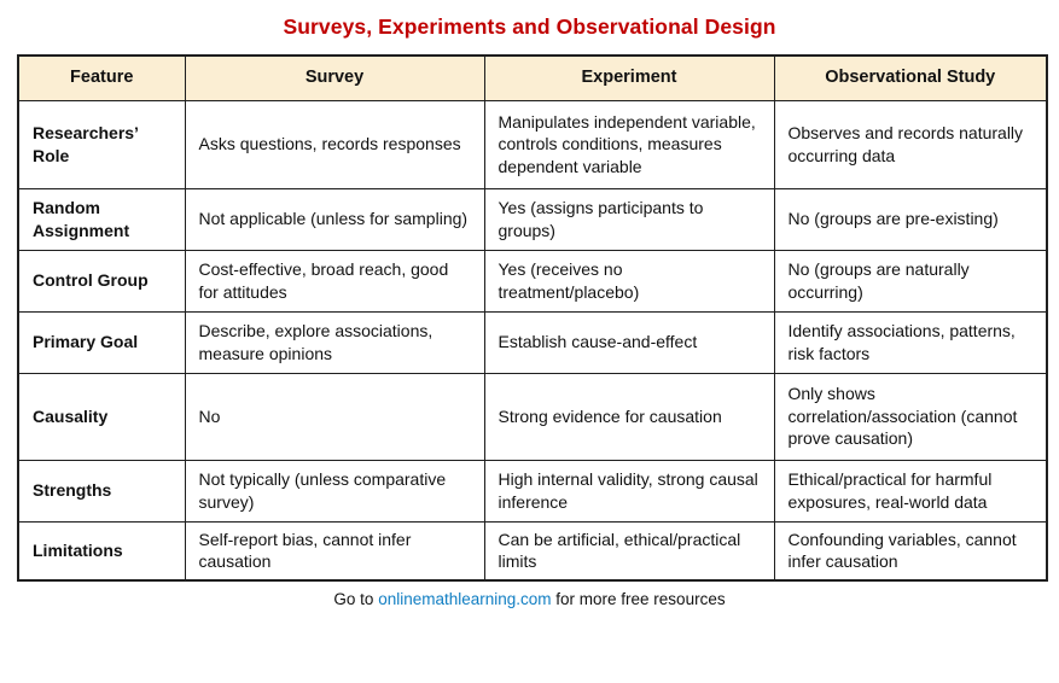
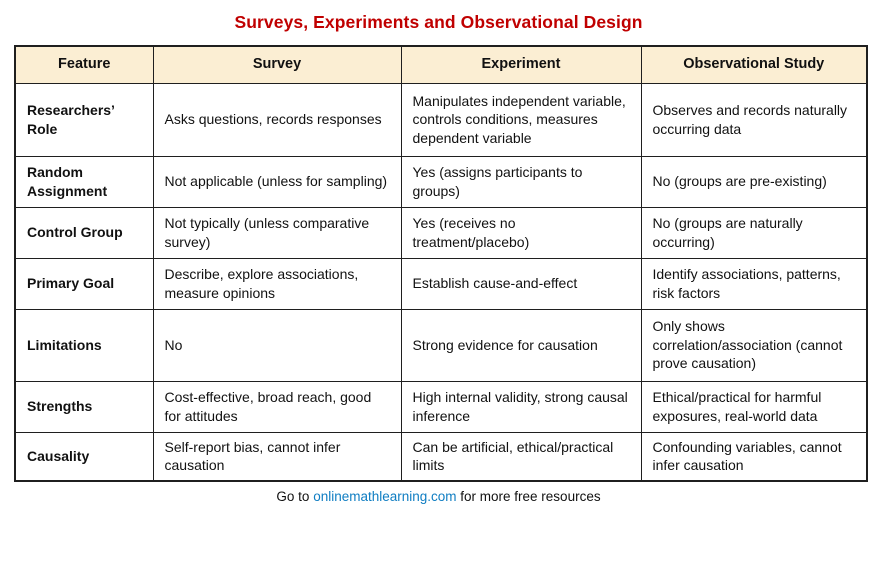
  Surveys, Experiments and Observational Design
  Feature	Survey	Experiment	Observational Study
  Researchers’ Role	Asks questions, records responses	Manipulates independent variable, controls conditions, measures dependent variable	Observes and records naturally occurring data
  Random Assignment	Not applicable (unless for sampling)	Yes (assigns participants to groups)	No (groups are pre-existing)
- Control Group	Cost-effective, broad reach, good for attitudes	Yes (receives no treatment/placebo)	No (groups are naturally occurring)
+ Control Group	Not typically (unless comparative survey)	Yes (receives no treatment/placebo)	No (groups are naturally occurring)
  Primary Goal	Describe, explore associations, measure opinions	Establish cause-and-effect	Identify associations, patterns, risk factors
- Causality	No	Strong evidence for causation	Only shows correlation/association (cannot prove causation)
+ Limitations	No	Strong evidence for causation	Only shows correlation/association (cannot prove causation)
- Strengths	Not typically (unless comparative survey)	High internal validity, strong causal inference	Ethical/practical for harmful exposures, real-world data
+ Strengths	Cost-effective, broad reach, good for attitudes	High internal validity, strong causal inference	Ethical/practical for harmful exposures, real-world data
- Limitations	Self-report bias, cannot infer causation	Can be artificial, ethical/practical limits	Confounding variables, cannot infer causation
+ Causality	Self-report bias, cannot infer causation	Can be artificial, ethical/practical limits	Confounding variables, cannot infer causation
  Go to onlinemathlearning.com for more free resources
